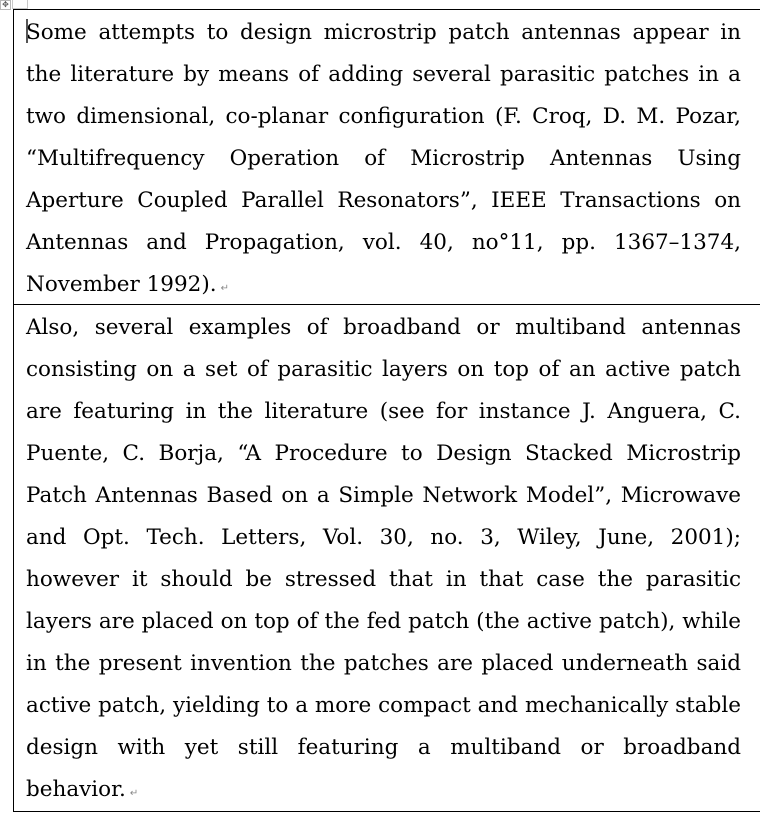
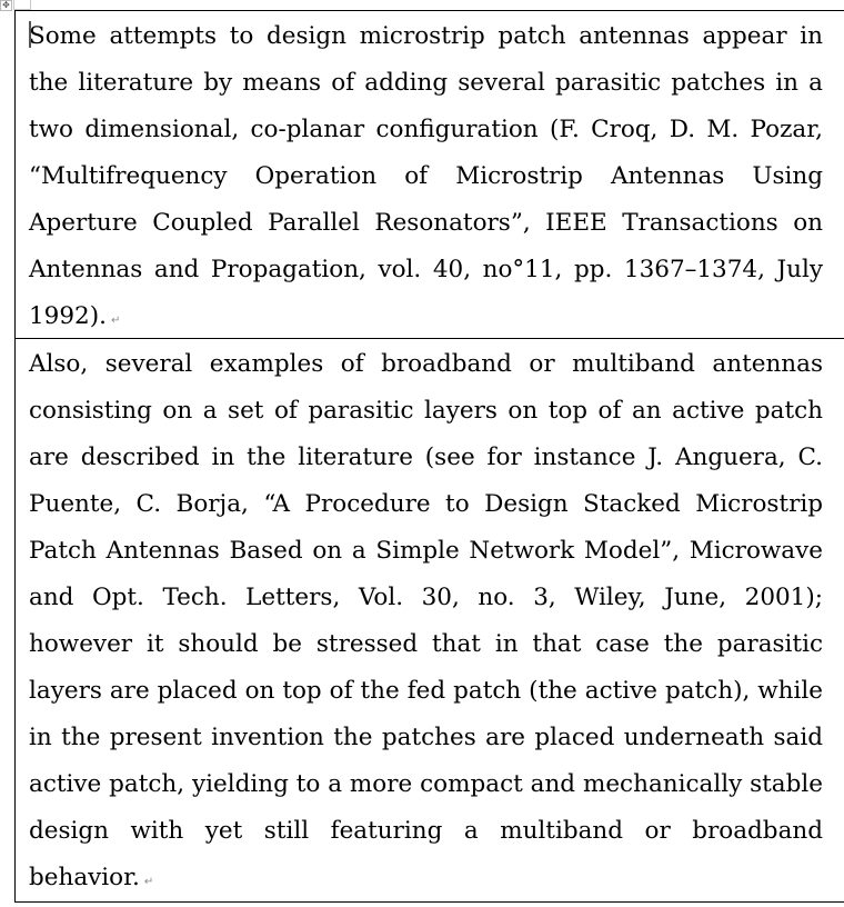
  ✥
- Some attempts to design microstrip patch antennas appear in the literature by means of adding several parasitic patches in a two dimensional, co-planar configuration (F. Croq, D. M. Pozar, “Multifrequency Operation of Microstrip Antennas Using Aperture Coupled Parallel Resonators”, IEEE Transactions on Antennas and Propagation, vol. 40, no°11, pp. 1367–1374, November 1992). ↵
+ Some attempts to design microstrip patch antennas appear in the literature by means of adding several parasitic patches in a two dimensional, co-planar configuration (F. Croq, D. M. Pozar, “Multifrequency Operation of Microstrip Antennas Using Aperture Coupled Parallel Resonators”, IEEE Transactions on Antennas and Propagation, vol. 40, no°11, pp. 1367–1374, July 1992). ↵
- Also, several examples of broadband or multiband antennas consisting on a set of parasitic layers on top of an active patch are featuring in the literature (see for instance J. Anguera, C. Puente, C. Borja, “A Procedure to Design Stacked Microstrip Patch Antennas Based on a Simple Network Model”, Microwave and Opt. Tech. Letters, Vol. 30, no. 3, Wiley, June, 2001); however it should be stressed that in that case the parasitic layers are placed on top of the fed patch (the active patch), while in the present invention the patches are placed underneath said active patch, yielding to a more compact and mechanically stable design with yet still featuring a multiband or broadband behavior. ↵
+ Also, several examples of broadband or multiband antennas consisting on a set of parasitic layers on top of an active patch are described in the literature (see for instance J. Anguera, C. Puente, C. Borja, “A Procedure to Design Stacked Microstrip Patch Antennas Based on a Simple Network Model”, Microwave and Opt. Tech. Letters, Vol. 30, no. 3, Wiley, June, 2001); however it should be stressed that in that case the parasitic layers are placed on top of the fed patch (the active patch), while in the present invention the patches are placed underneath said active patch, yielding to a more compact and mechanically stable design with yet still featuring a multiband or broadband behavior. ↵
